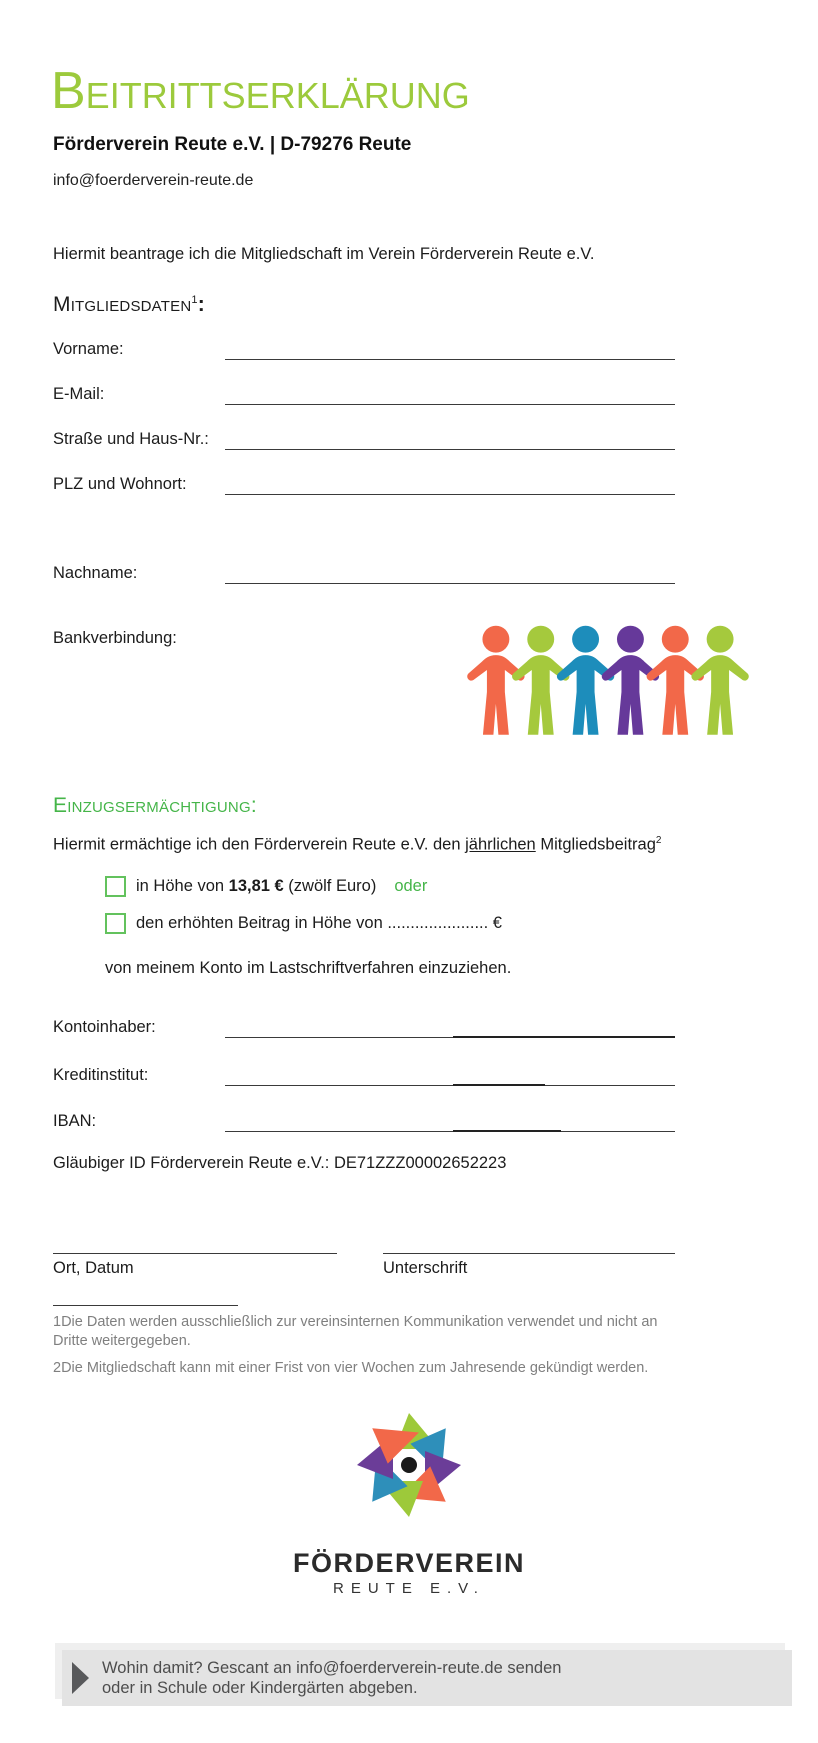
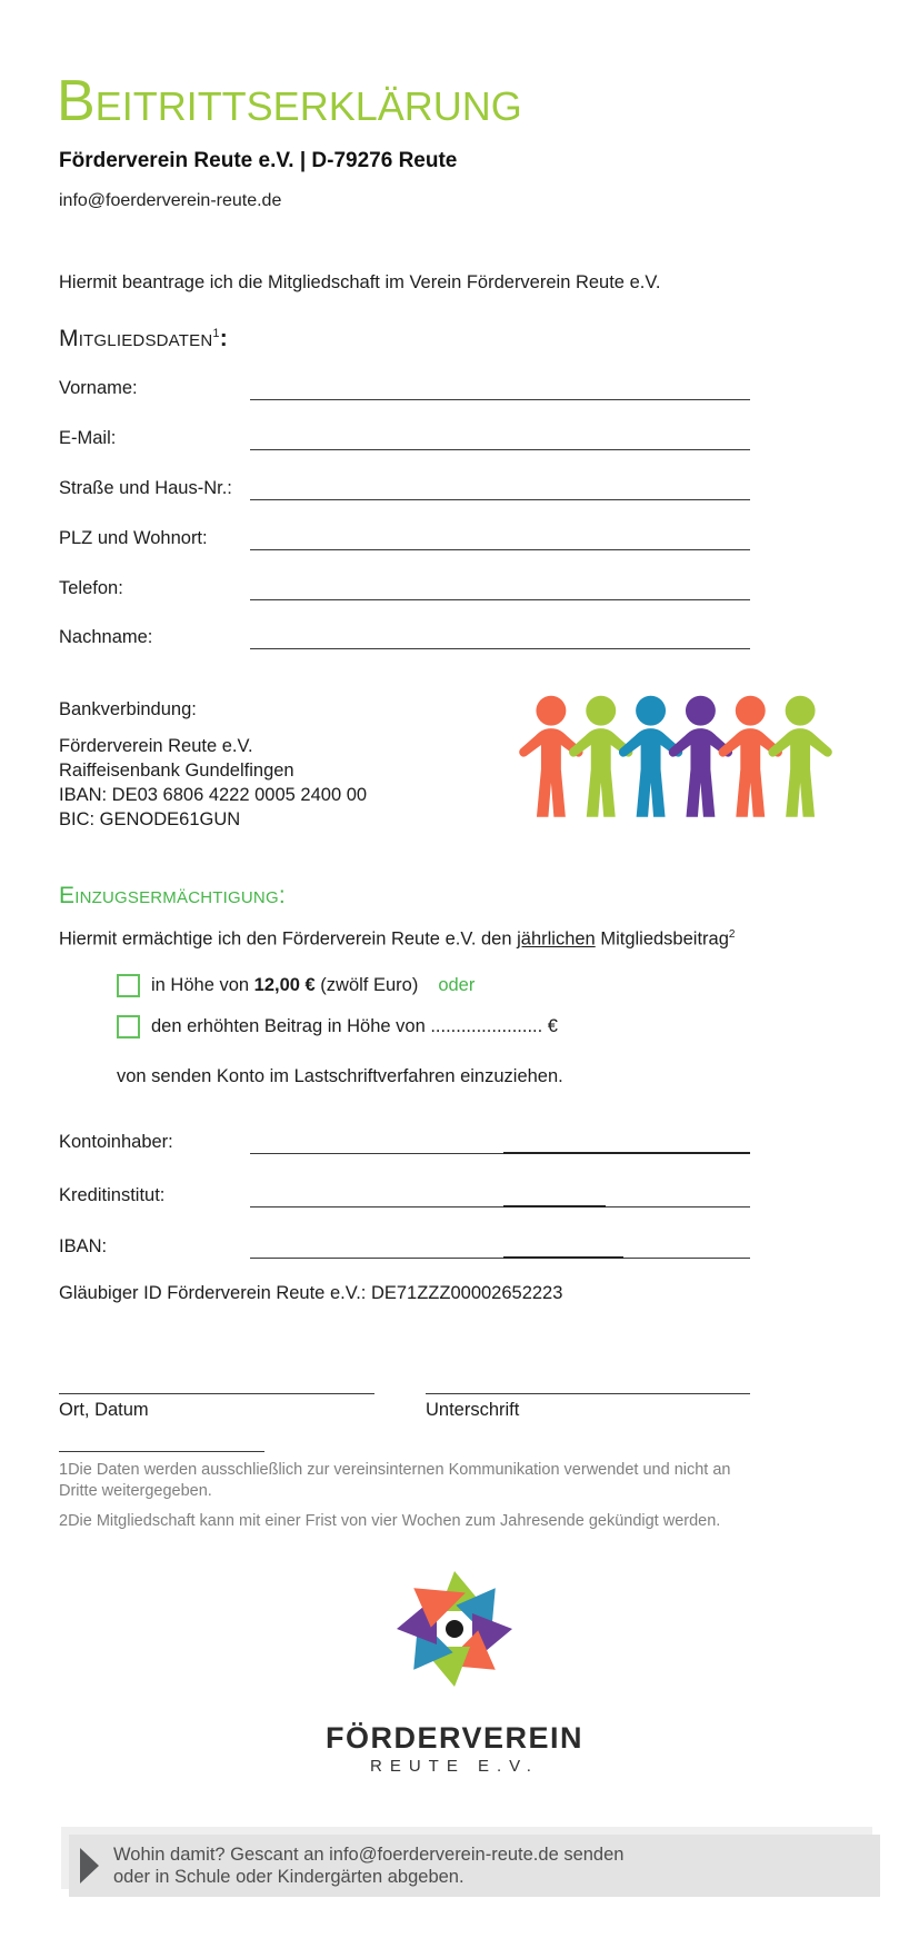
  Beitrittserklärung
  Förderverein Reute e.V. | D-79276 Reute
  info@foerderverein-reute.de
  Hiermit beantrage ich die Mitgliedschaft im Verein Förderverein Reute e.V.
  Mitgliedsdaten1:
  Vorname:
  E-Mail:
  Straße und Haus-Nr.:
  PLZ und Wohnort:
+ Telefon:
  Nachname:
  Bankverbindung:
+ Förderverein Reute e.V.
+ Raiffeisenbank Gundelfingen
+ IBAN: DE03 6806 4222 0005 2400 00
+ BIC: GENODE61GUN
  Einzugsermächtigung:
  Hiermit ermächtige ich den Förderverein Reute e.V. den jährlichen Mitgliedsbeitrag2
- in Höhe von 13,81 € (zwölf Euro)
+ in Höhe von 12,00 € (zwölf Euro)
  oder
  den erhöhten Beitrag in Höhe von ...................... €
- von meinem Konto im Lastschriftverfahren einzuziehen.
+ von senden Konto im Lastschriftverfahren einzuziehen.
  Kontoinhaber:
  Kreditinstitut:
  IBAN:
  Gläubiger ID Förderverein Reute e.V.: DE71ZZZ00002652223
  Ort, Datum
  Unterschrift
  1Die Daten werden ausschließlich zur vereinsinternen Kommunikation verwendet und nicht an Dritte weitergegeben.
  2Die Mitgliedschaft kann mit einer Frist von vier Wochen zum Jahresende gekündigt werden.
  FÖRDERVEREIN
  REUTE E.V.
  Wohin damit? Gescant an info@foerderverein-reute.de senden
  oder in Schule oder Kindergärten abgeben.
